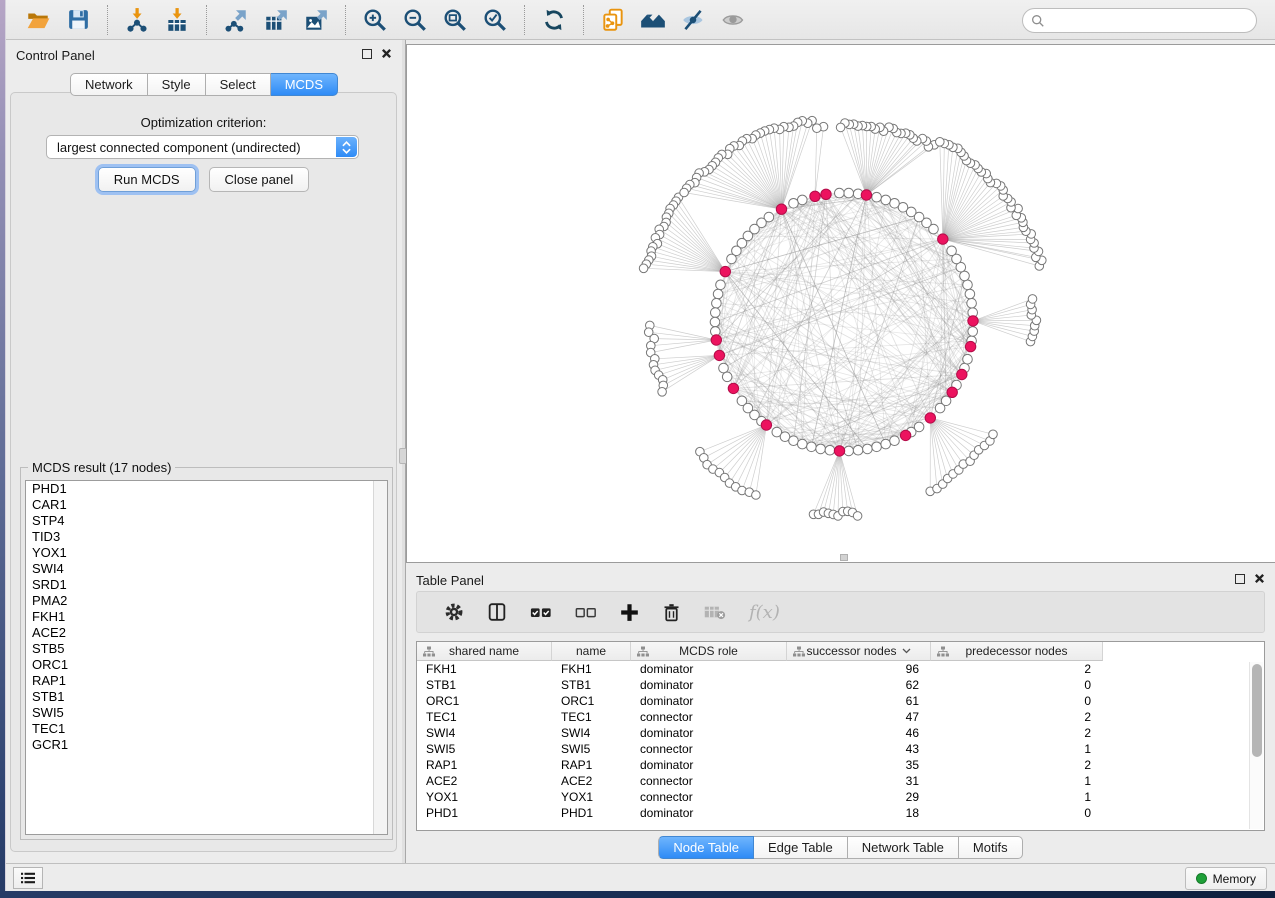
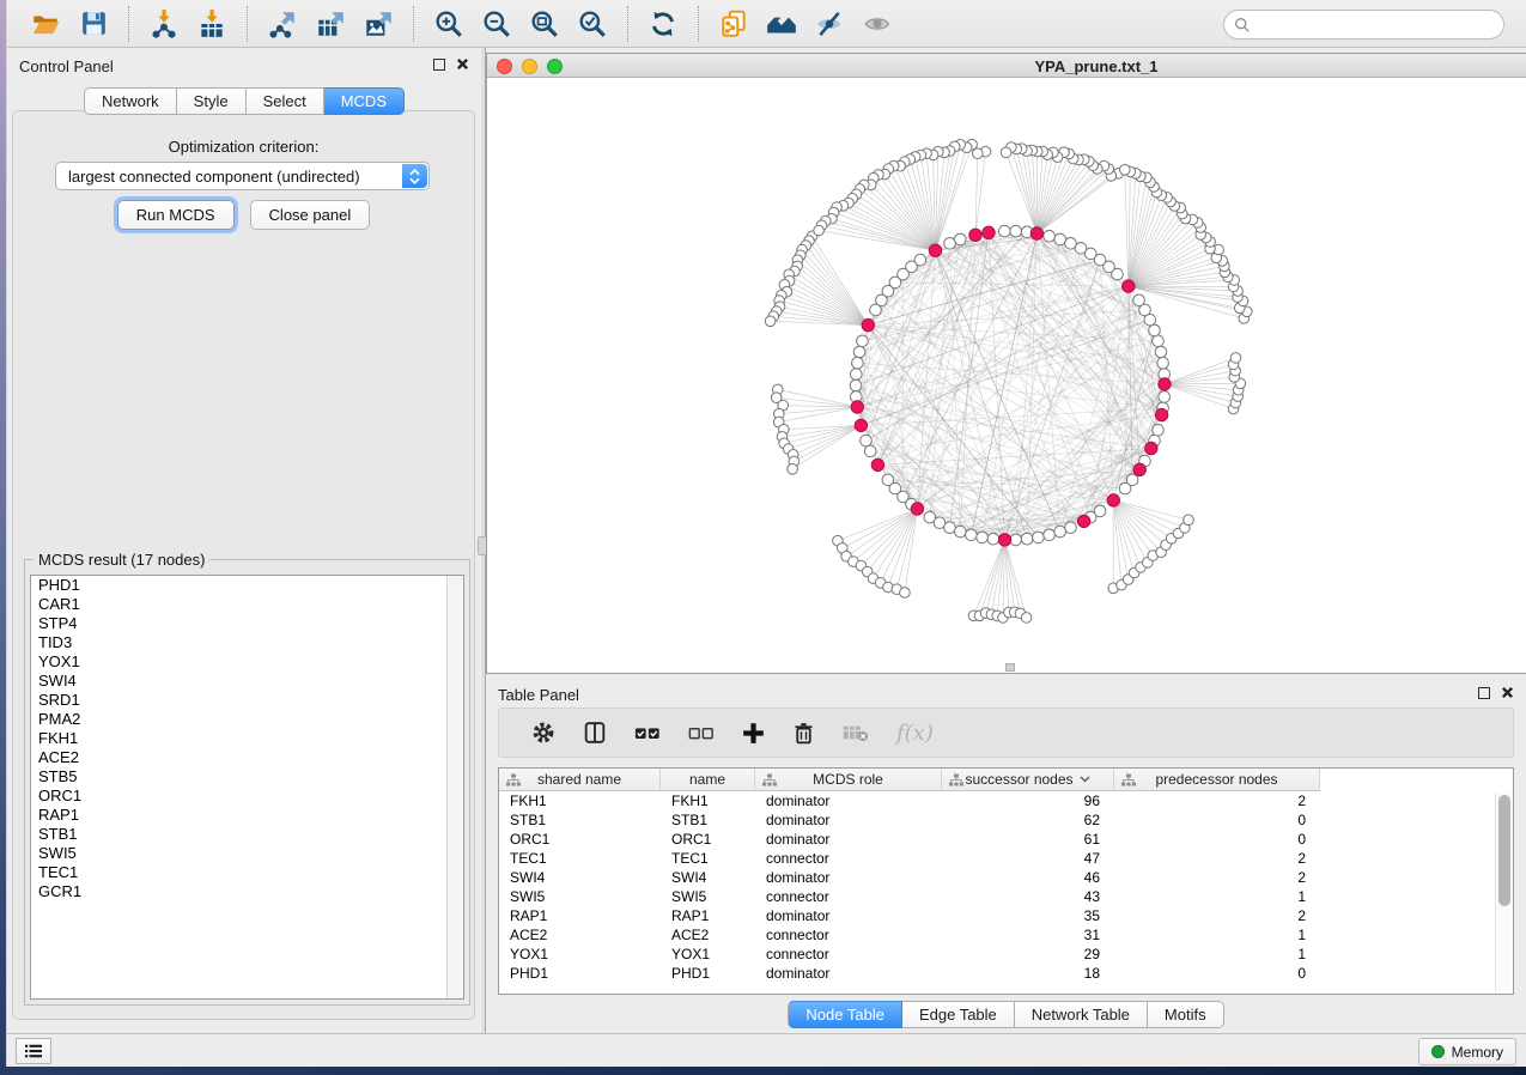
  Control Panel
  Network
  Style
  Select
  MCDS
  Optimization criterion:
  largest connected component (undirected)
  Run MCDS
  Close panel
  MCDS result (17 nodes)
  PHD1
  CAR1
  STP4
  TID3
  YOX1
  SWI4
  SRD1
  PMA2
  FKH1
  ACE2
  STB5
  ORC1
  RAP1
  STB1
  SWI5
  TEC1
  GCR1
+ YPA_prune.txt_1
  Table Panel
  f(x)
  shared name
  name
  MCDS role
  successor nodes
  predecessor nodes
  FKH1
  FKH1
  dominator
  96
  2
  STB1
  STB1
  dominator
  62
  0
  ORC1
  ORC1
  dominator
  61
  0
  TEC1
  TEC1
  connector
  47
  2
  SWI4
  SWI4
  dominator
  46
  2
  SWI5
  SWI5
  connector
  43
  1
  RAP1
  RAP1
  dominator
  35
  2
  ACE2
  ACE2
  connector
  31
  1
  YOX1
  YOX1
  connector
  29
  1
  PHD1
  PHD1
  dominator
  18
  0
  Node Table
  Edge Table
  Network Table
  Motifs
  Memory
